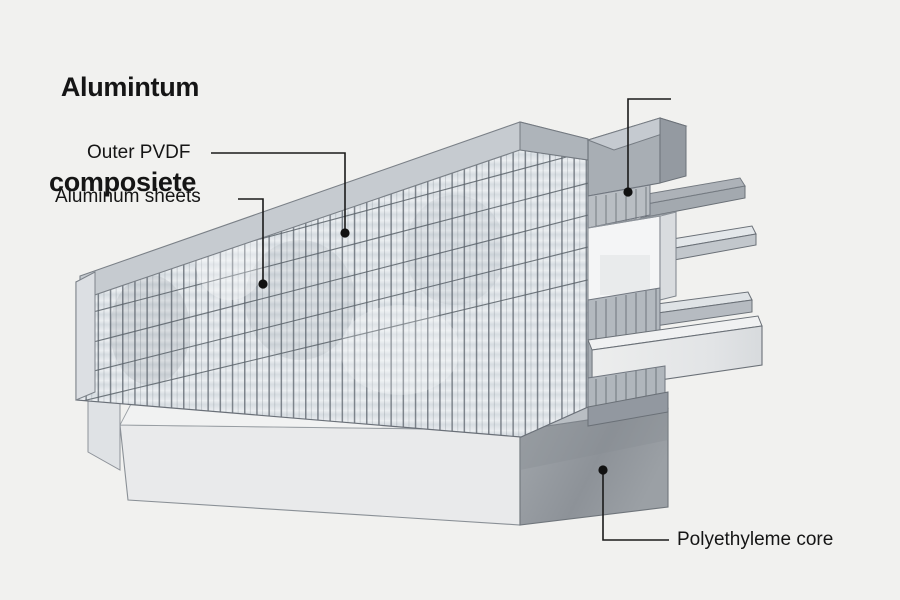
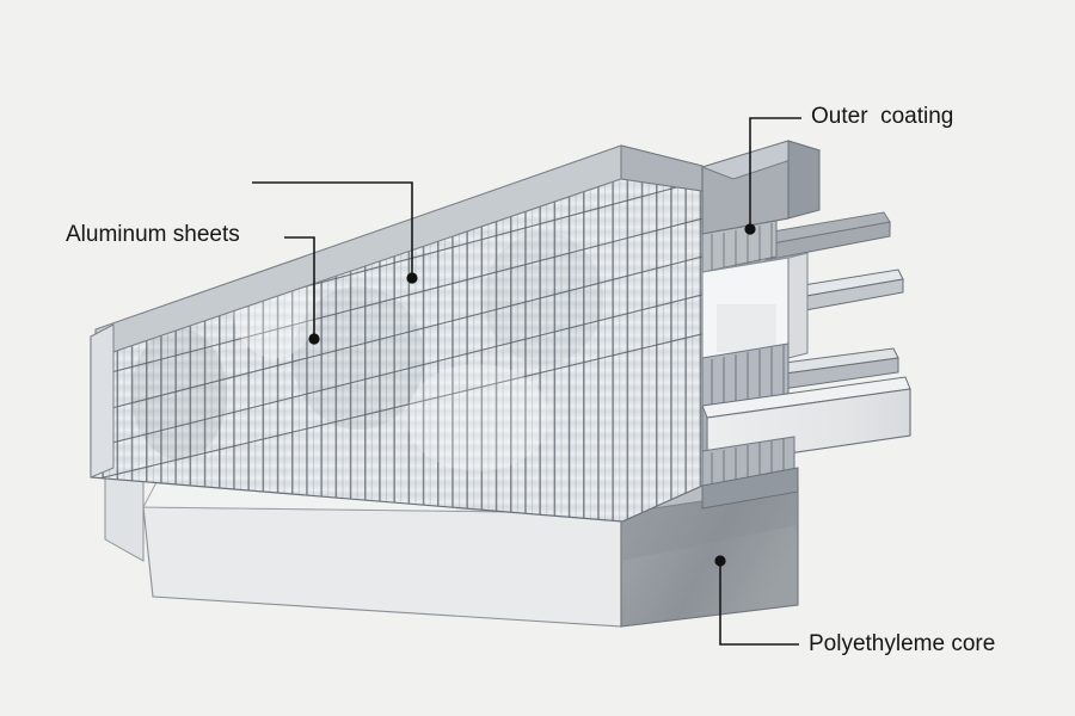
- Alumintum
- composiete
- Outer PVDF
  Aluminum sheets
+ Outer coating
  Polyethyleme core
